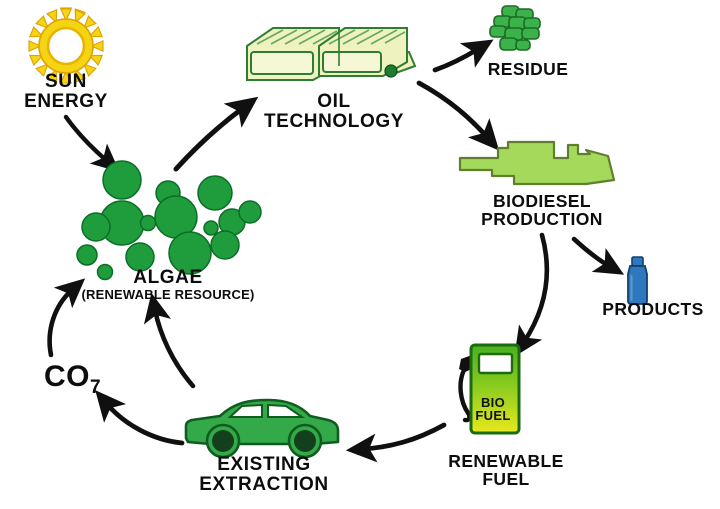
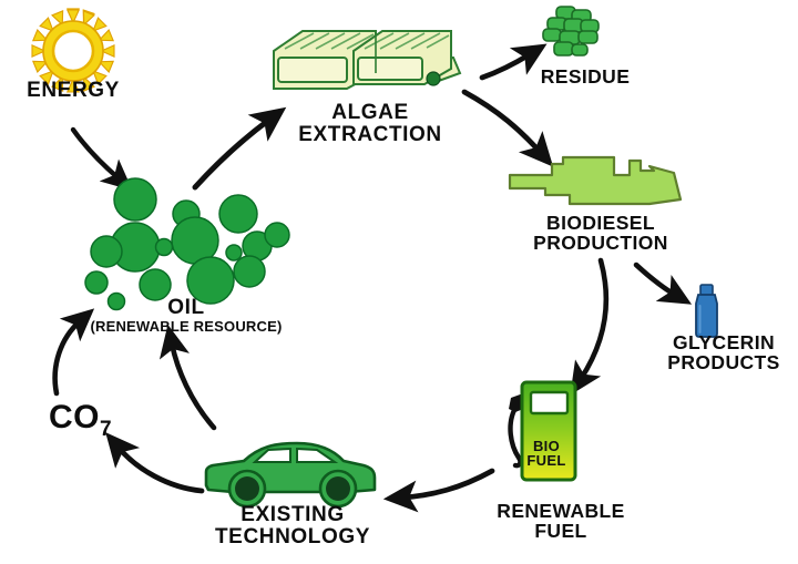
- SUN
  ENERGY
- ALGAE
+ OIL
  (RENEWABLE RESOURCE)
- OIL
+ ALGAE
- TECHNOLOGY
+ EXTRACTION
  RESIDUE
  BIODIESEL
  PRODUCTION
+ GLYCERIN
  PRODUCTS
  BIO
  FUEL
  RENEWABLE
  FUEL
  EXISTING
- EXTRACTION
+ TECHNOLOGY
  CO7
